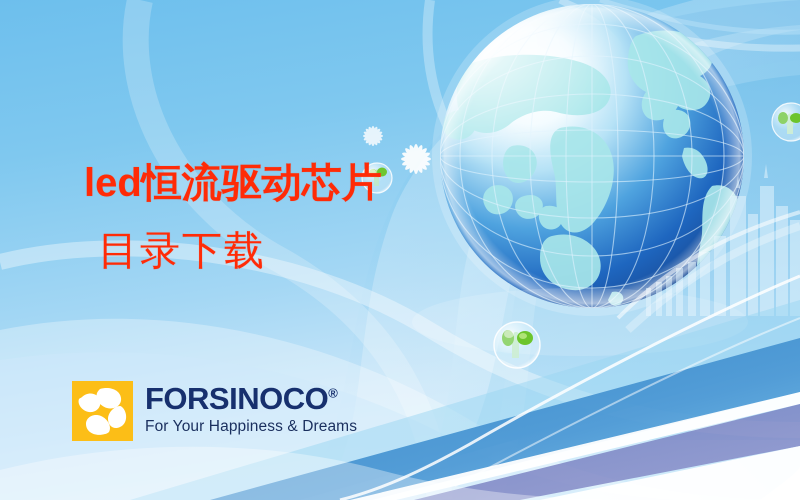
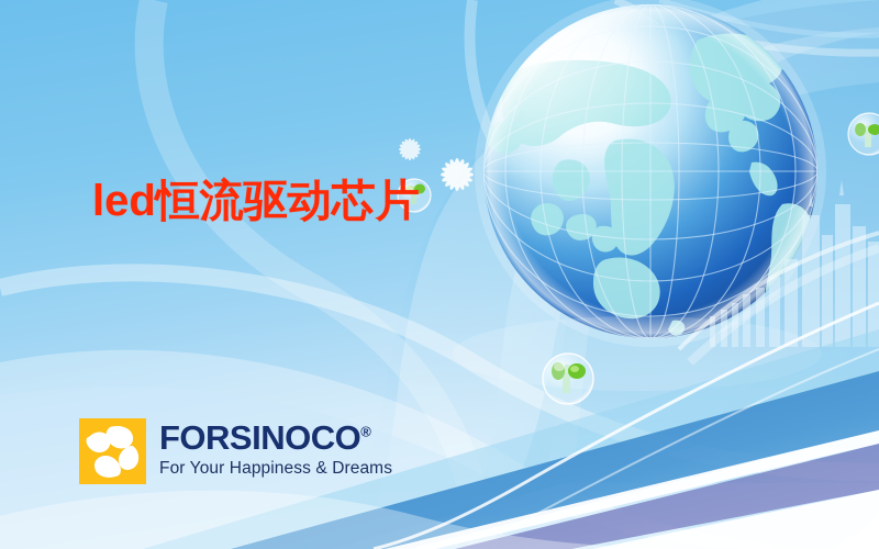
  led恒流驱动芯片
- 目录下载
  FORSINOCO®
  For Your Happiness & Dreams
